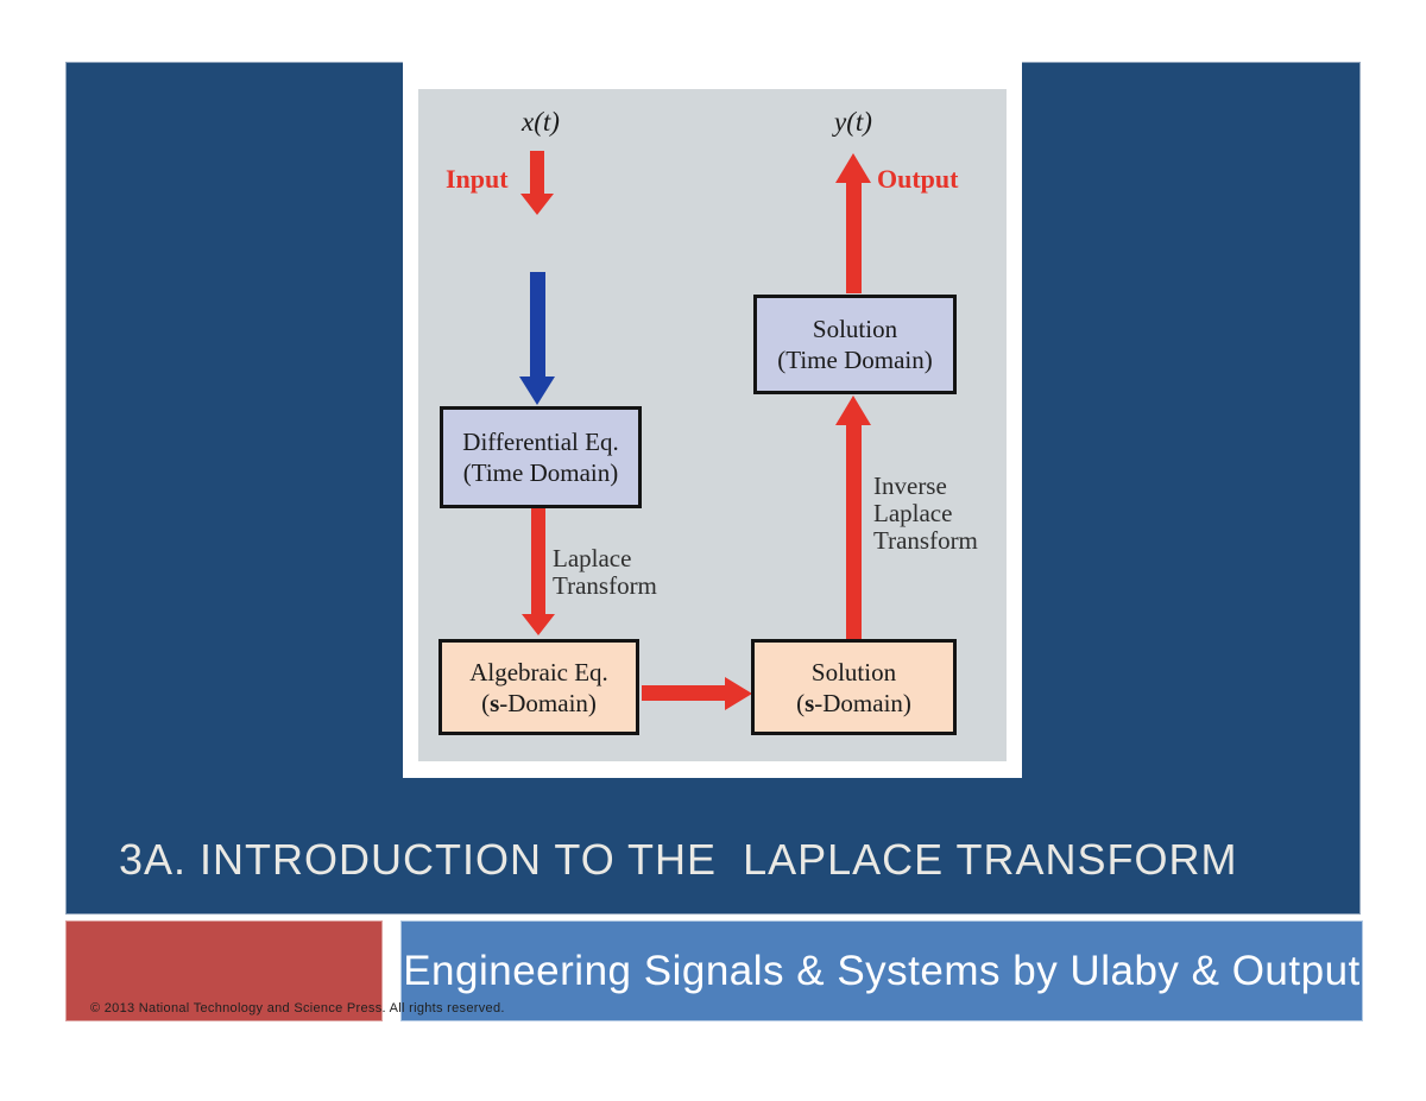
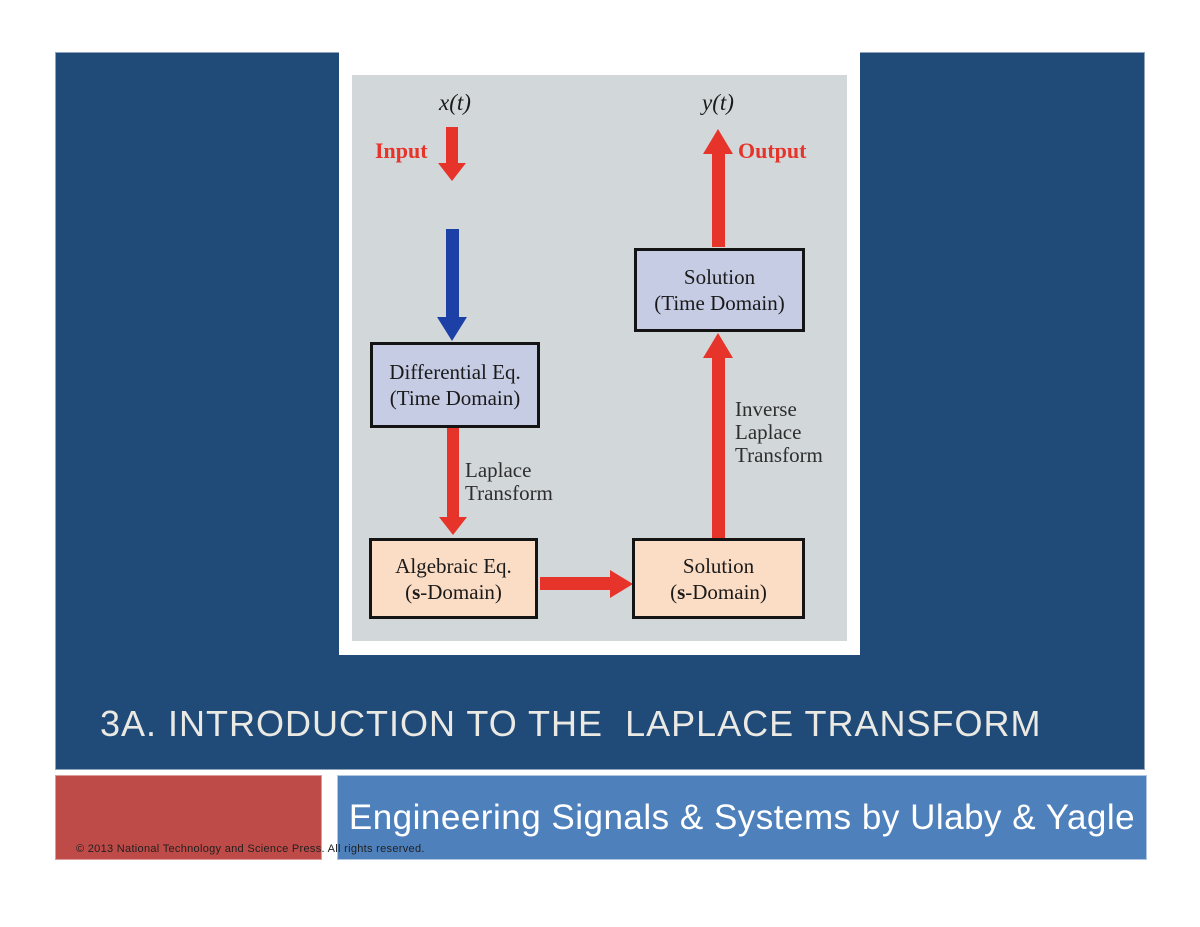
  x(t)
  Input
  Differential Eq.
  (Time Domain)
  Laplace
  Transform
  Algebraic Eq.
  (s-Domain)
  Solution
  (s-Domain)
  Inverse
  Laplace
  Transform
  Solution
  (Time Domain)
  y(t)
  Output
  3A. INTRODUCTION TO THE LAPLACE TRANSFORM
- Engineering Signals & Systems by Ulaby & Output
+ Engineering Signals & Systems by Ulaby & Yagle
  © 2013 National Technology and Science Press. All rights reserved.
